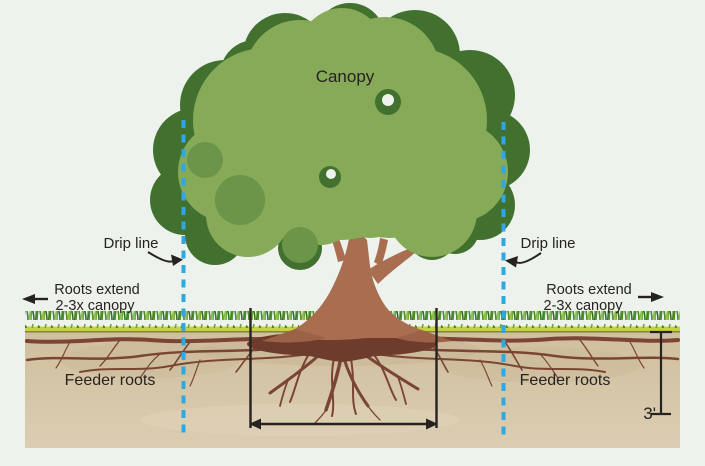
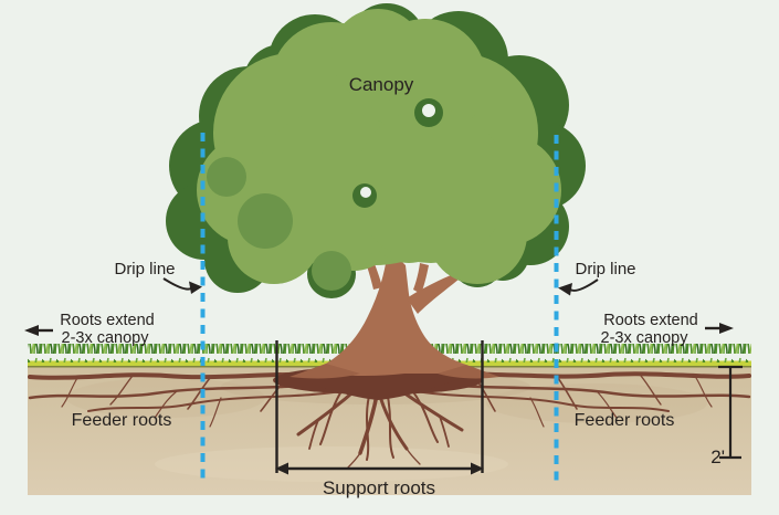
  Canopy
  Drip line
  Drip line
  Roots extend
  2-3x canopy
  Roots extend
  2-3x canopy
  Feeder roots
  Feeder roots
+ Support roots
- 3'
+ 2'
